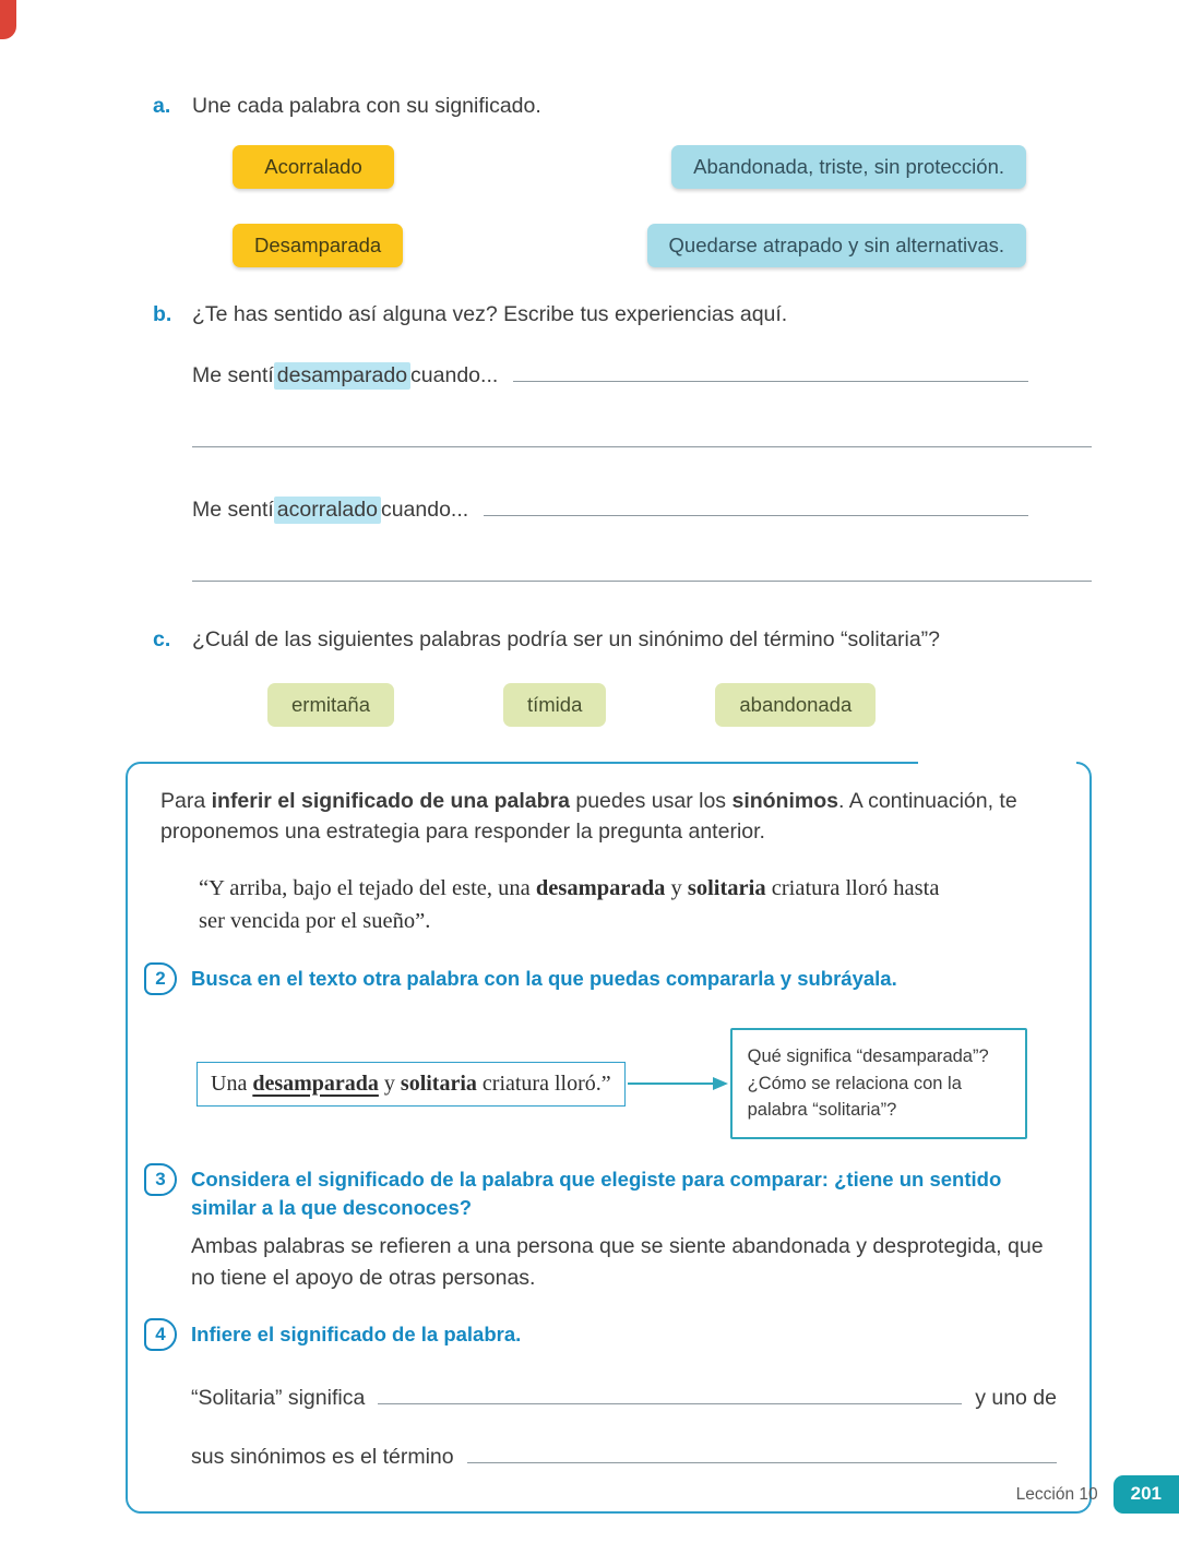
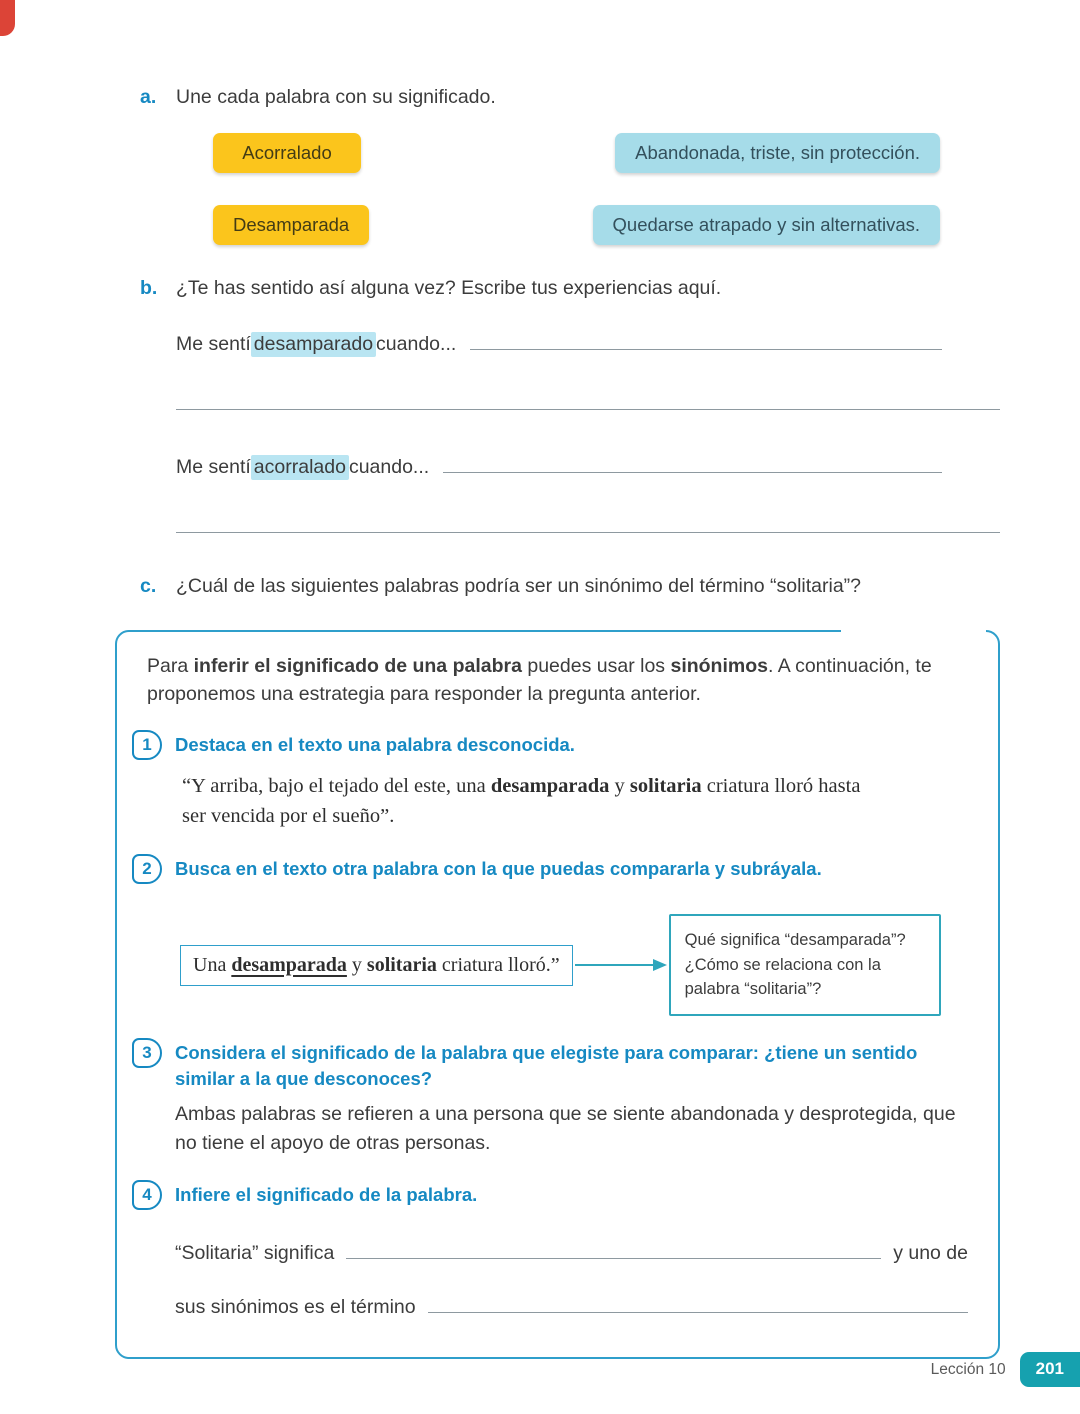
  a.
  Une cada palabra con su significado.
  Acorralado
  Abandonada, triste, sin protección.
  Desamparada
  Quedarse atrapado y sin alternativas.
  b.
  ¿Te has sentido así alguna vez? Escribe tus experiencias aquí.
  Me sentí
  desamparado
  cuando...
  Me sentí
  acorralado
  cuando...
  c.
  ¿Cuál de las siguientes palabras podría ser un sinónimo del término “solitaria”?
- ermitaña
- tímida
- abandonada
  Para inferir el significado de una palabra puedes usar los sinónimos. A continuación, te proponemos una estrategia para responder la pregunta anterior.
+ 1
+ Destaca en el texto una palabra desconocida.
  “Y arriba, bajo el tejado del este, una desamparada y solitaria criatura lloró hasta ser vencida por el sueño”.
  2
  Busca en el texto otra palabra con la que puedas compararla y subráyala.
  Una desamparada y solitaria criatura lloró.”
  Qué significa “desamparada”? ¿Cómo se relaciona con la palabra “solitaria”?
  3
  Considera el significado de la palabra que elegiste para comparar: ¿tiene un sentido similar a la que desconoces?
  Ambas palabras se refieren a una persona que se siente abandonada y desprotegida, que no tiene el apoyo de otras personas.
  4
  Infiere el significado de la palabra.
  “Solitaria” significa
  y uno de
  sus sinónimos es el término
  Lección 10
  201
